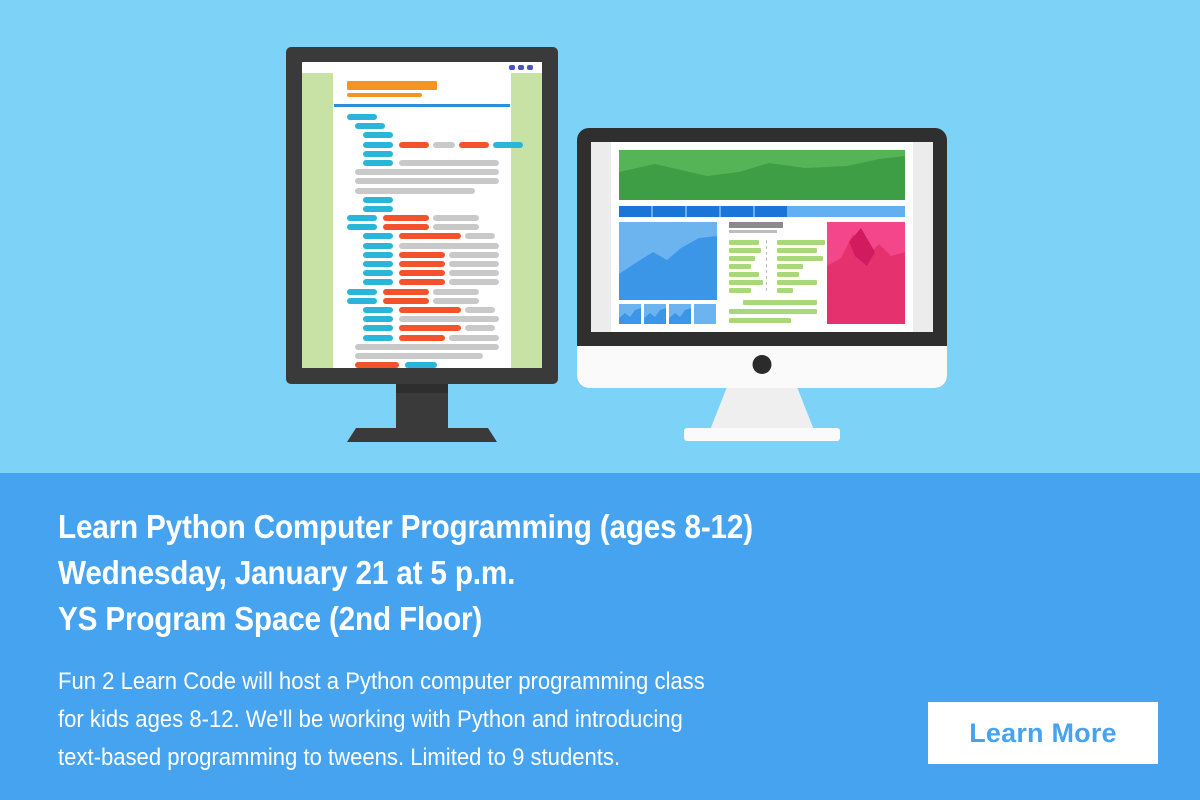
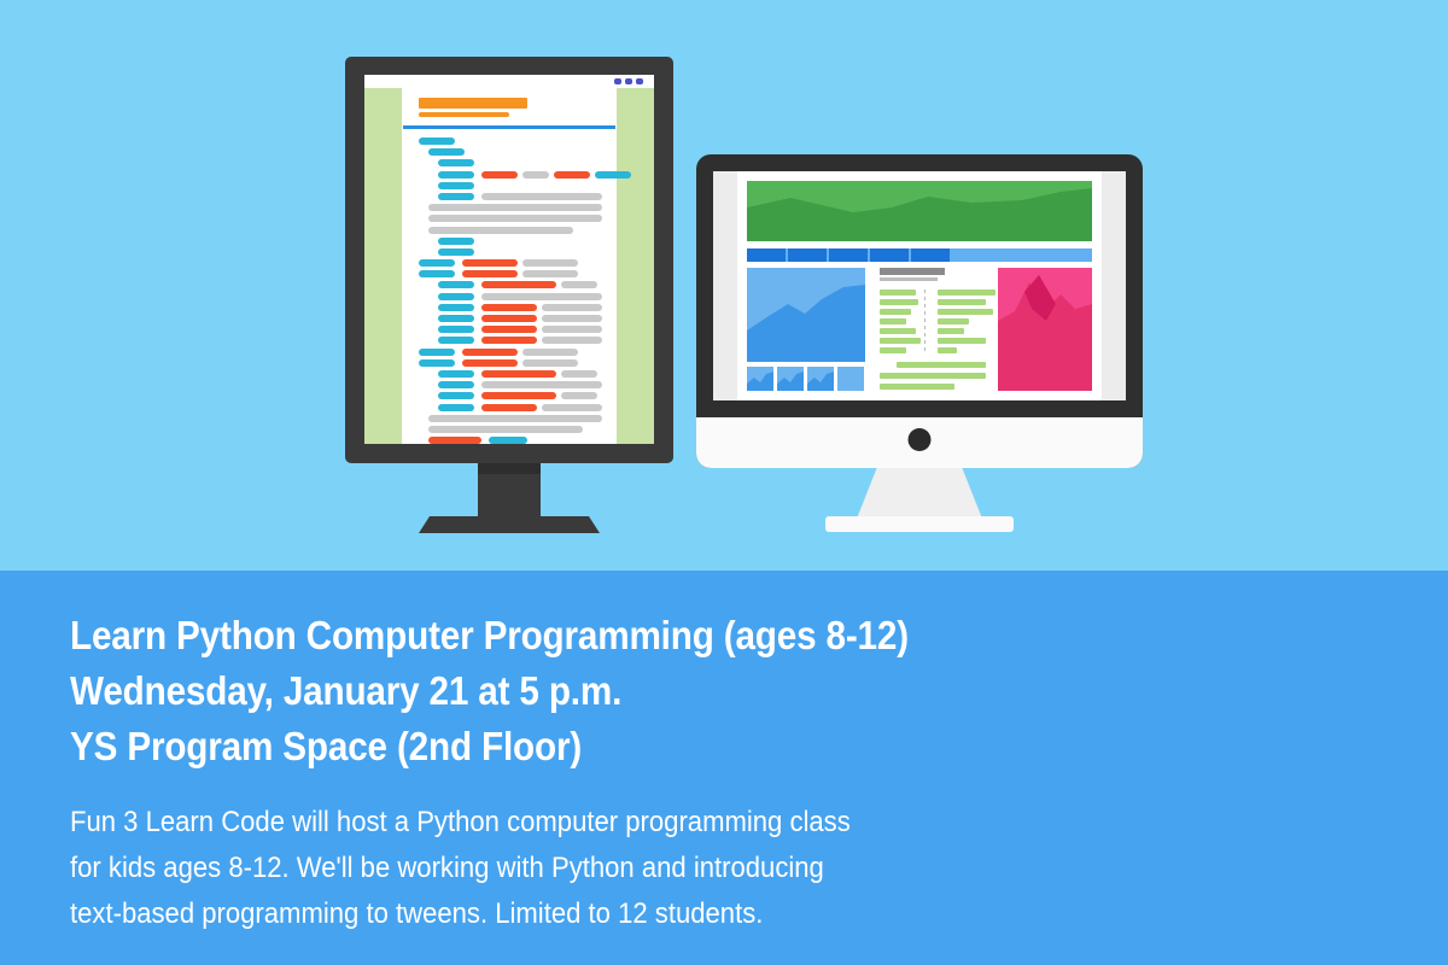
  Learn Python Computer Programming (ages 8-12)
  Wednesday, January 21 at 5 p.m.
  YS Program Space (2nd Floor)
- Fun 2 Learn Code will host a Python computer programming class
+ Fun 3 Learn Code will host a Python computer programming class
  for kids ages 8-12. We'll be working with Python and introducing
- text-based programming to tweens. Limited to 9 students.
+ text-based programming to tweens. Limited to 12 students.
- Learn More
